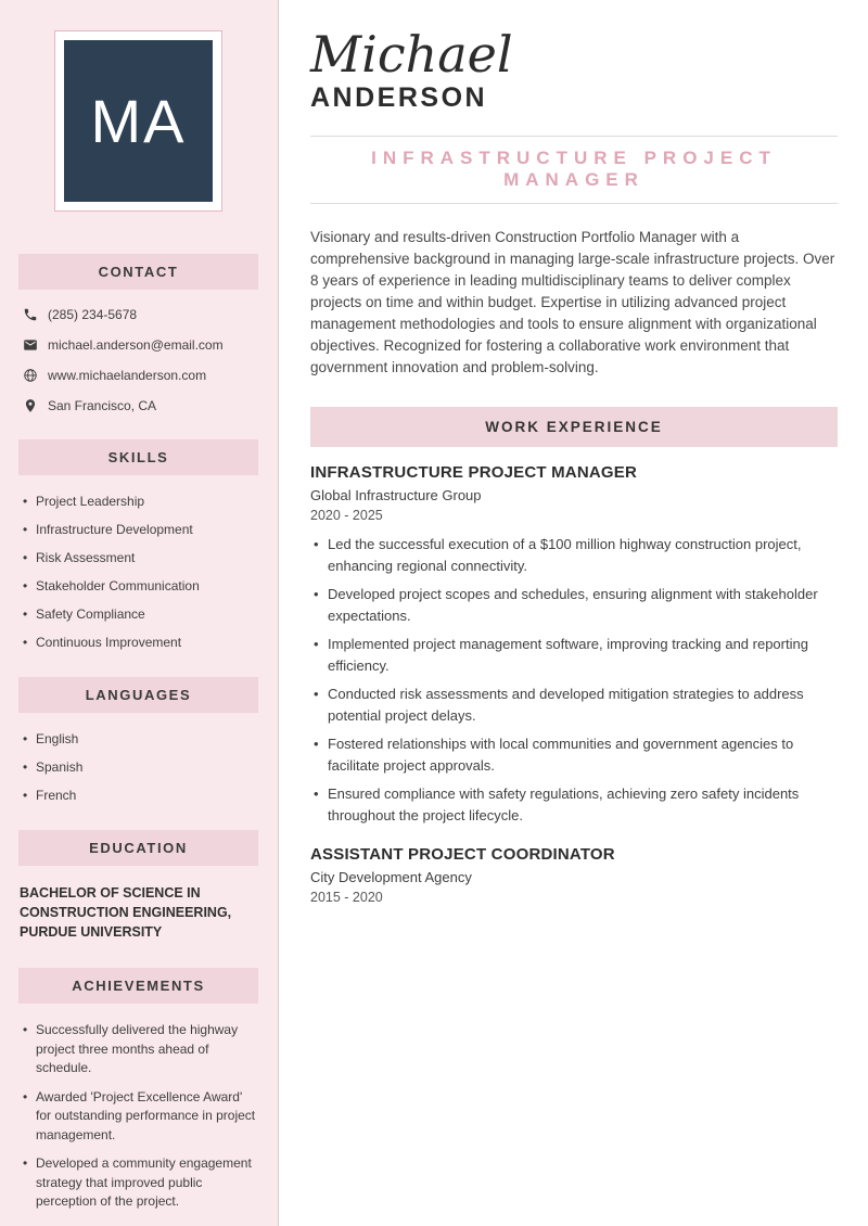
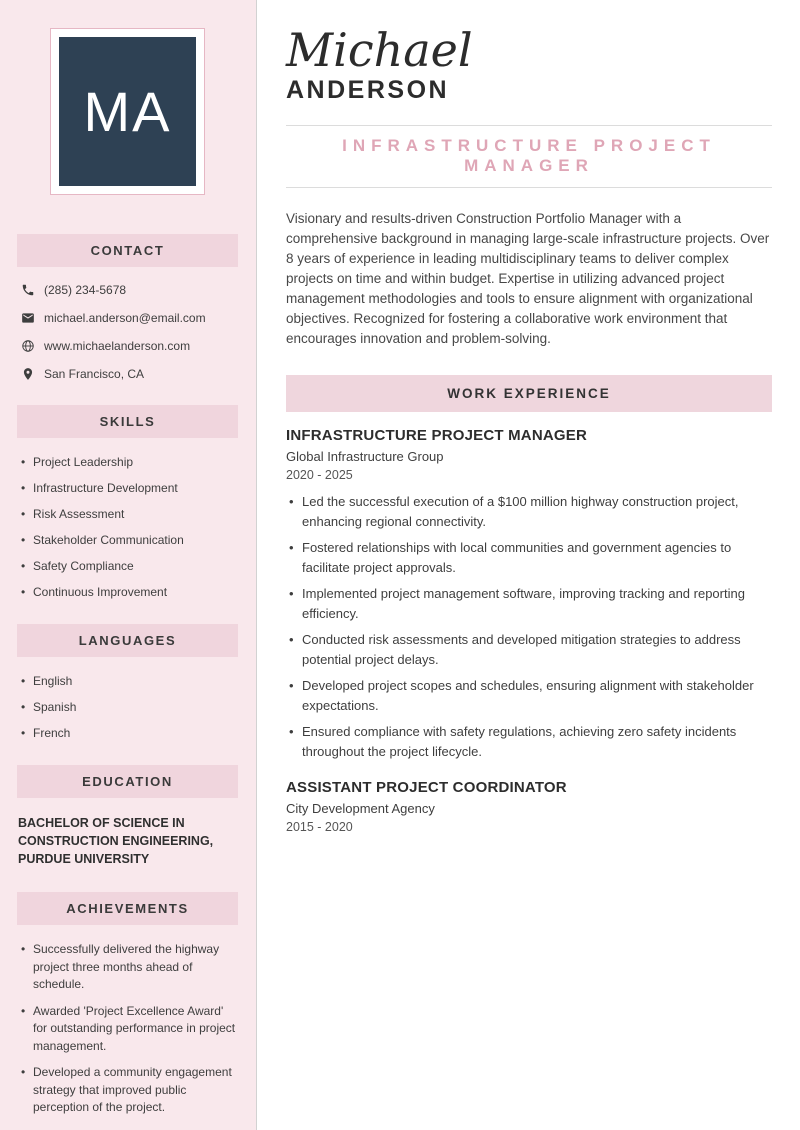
  MA
  CONTACT
  (285) 234-5678
  michael.anderson@email.com
  www.michaelanderson.com
  San Francisco, CA
  SKILLS
  Project Leadership
  Infrastructure Development
  Risk Assessment
  Stakeholder Communication
  Safety Compliance
  Continuous Improvement
  LANGUAGES
  English
  Spanish
  French
  EDUCATION
  BACHELOR OF SCIENCE IN CONSTRUCTION ENGINEERING, PURDUE UNIVERSITY
  ACHIEVEMENTS
  Successfully delivered the highway project three months ahead of schedule.
  Awarded 'Project Excellence Award' for outstanding performance in project management.
  Developed a community engagement strategy that improved public perception of the project.
  Michael
  ANDERSON
  INFRASTRUCTURE PROJECT MANAGER
- Visionary and results-driven Construction Portfolio Manager with a comprehensive background in managing large-scale infrastructure projects. Over 8 years of experience in leading multidisciplinary teams to deliver complex projects on time and within budget. Expertise in utilizing advanced project management methodologies and tools to ensure alignment with organizational objectives. Recognized for fostering a collaborative work environment that government innovation and problem-solving.
+ Visionary and results-driven Construction Portfolio Manager with a comprehensive background in managing large-scale infrastructure projects. Over 8 years of experience in leading multidisciplinary teams to deliver complex projects on time and within budget. Expertise in utilizing advanced project management methodologies and tools to ensure alignment with organizational objectives. Recognized for fostering a collaborative work environment that encourages innovation and problem-solving.
  WORK EXPERIENCE
  INFRASTRUCTURE PROJECT MANAGER
  Global Infrastructure Group
  2020 - 2025
  Led the successful execution of a $100 million highway construction project, enhancing regional connectivity.
- Developed project scopes and schedules, ensuring alignment with stakeholder expectations.
+ Fostered relationships with local communities and government agencies to facilitate project approvals.
  Implemented project management software, improving tracking and reporting efficiency.
  Conducted risk assessments and developed mitigation strategies to address potential project delays.
- Fostered relationships with local communities and government agencies to facilitate project approvals.
+ Developed project scopes and schedules, ensuring alignment with stakeholder expectations.
  Ensured compliance with safety regulations, achieving zero safety incidents throughout the project lifecycle.
  ASSISTANT PROJECT COORDINATOR
  City Development Agency
  2015 - 2020
